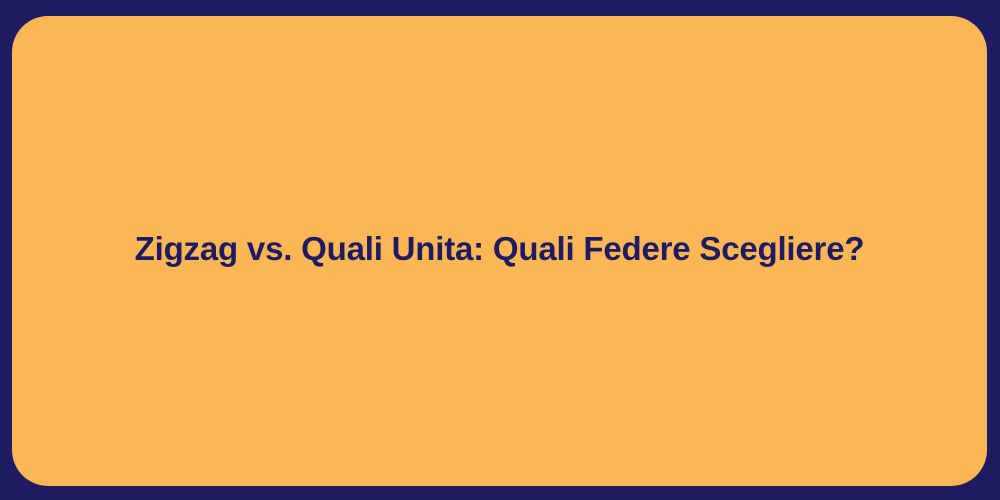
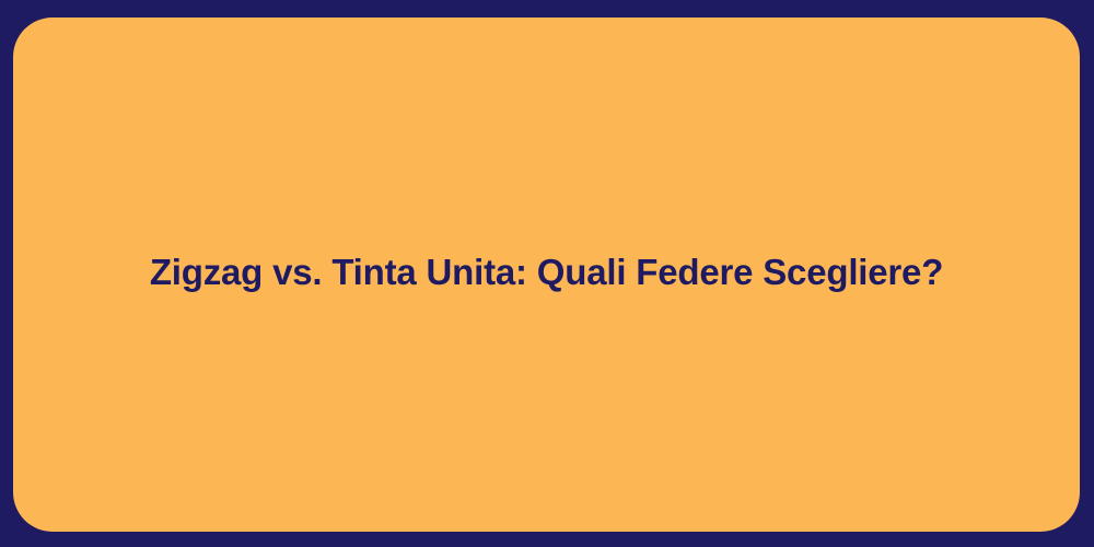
- Zigzag vs. Quali Unita: Quali Federe Scegliere?
+ Zigzag vs. Tinta Unita: Quali Federe Scegliere?
